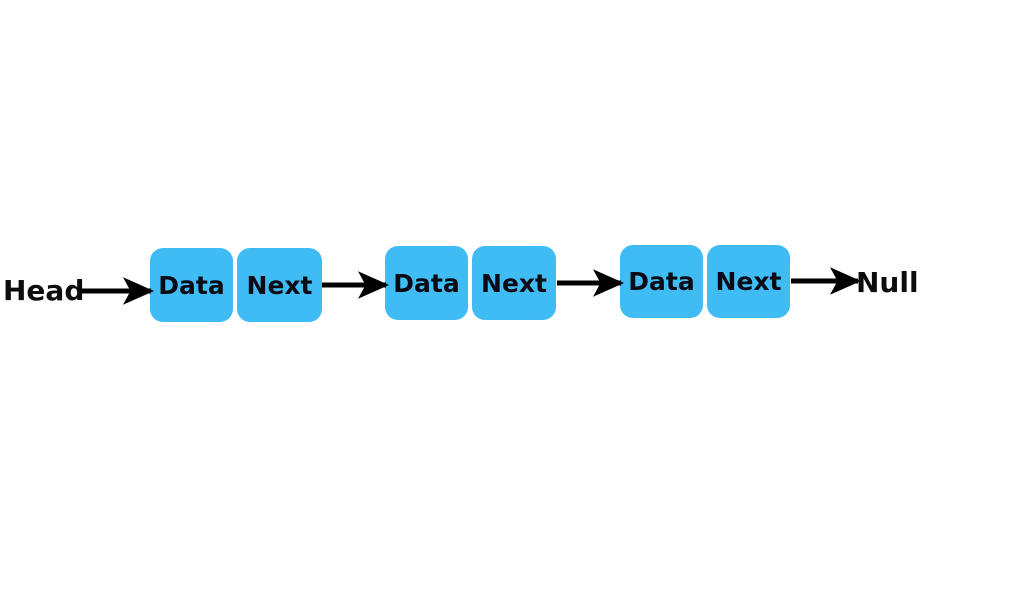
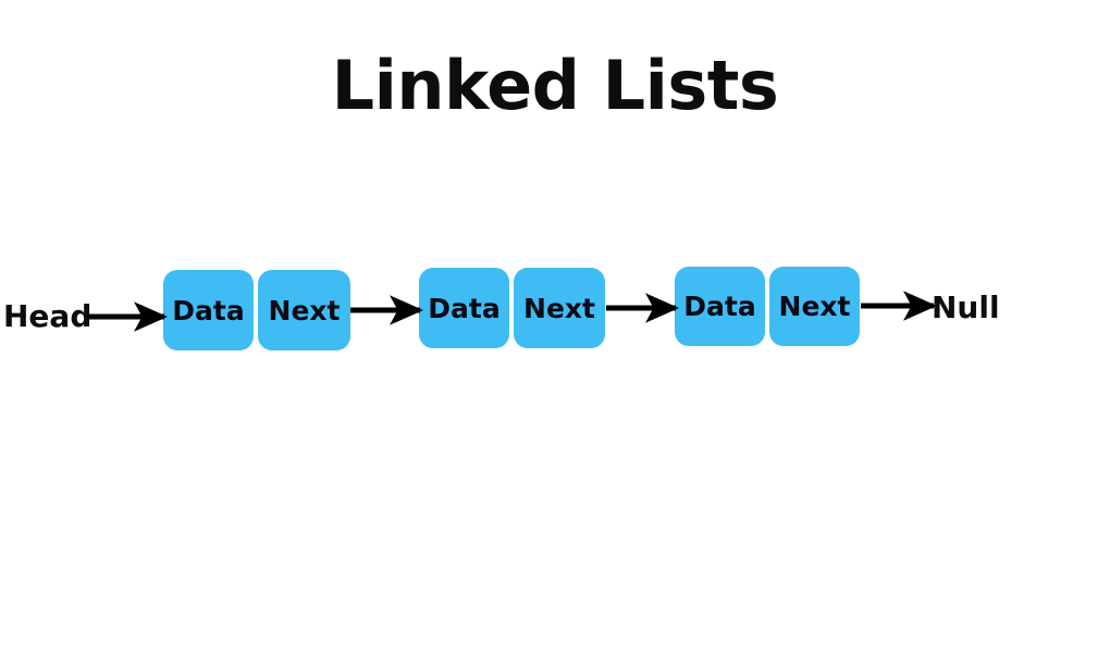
+ Linked Lists
  Head
  Null
  Data
  Next
  Data
  Next
  Data
  Next
